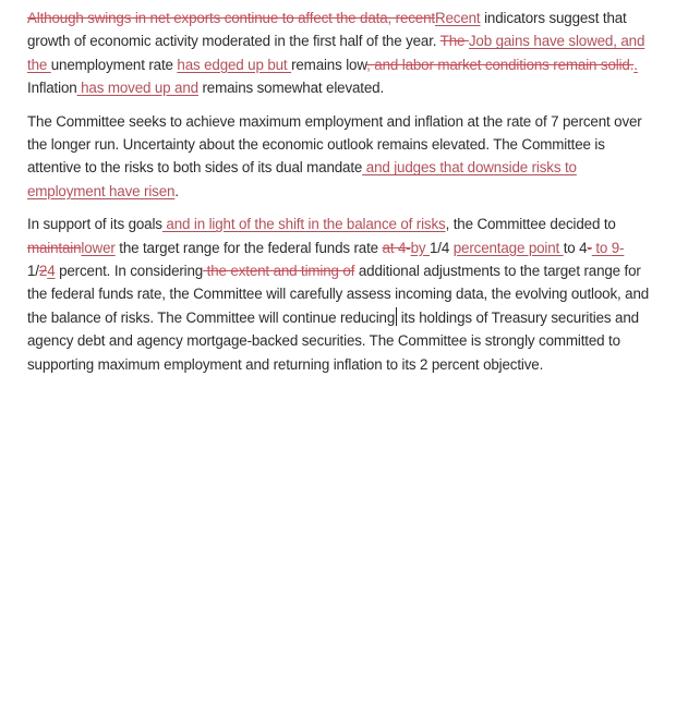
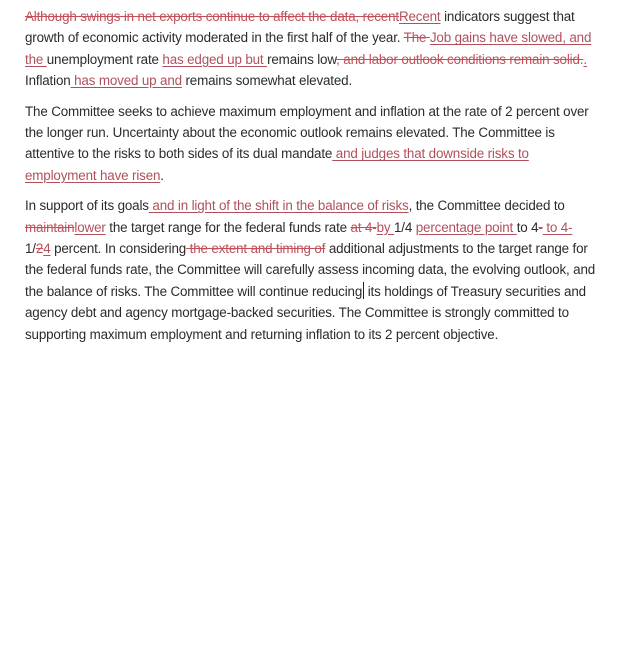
- Although swings in net exports continue to affect the data, recentRecent indicators suggest that growth of economic activity moderated in the first half of the year. The Job gains have slowed, and the unemployment rate has edged up but remains low, and labor market conditions remain solid.. Inflation has moved up and remains somewhat elevated.
+ Although swings in net exports continue to affect the data, recentRecent indicators suggest that growth of economic activity moderated in the first half of the year. The Job gains have slowed, and the unemployment rate has edged up but remains low, and labor outlook conditions remain solid.. Inflation has moved up and remains somewhat elevated.
- The Committee seeks to achieve maximum employment and inflation at the rate of 7 percent over the longer run. Uncertainty about the economic outlook remains elevated. The Committee is attentive to the risks to both sides of its dual mandate and judges that downside risks to employment have risen.
+ The Committee seeks to achieve maximum employment and inflation at the rate of 2 percent over the longer run. Uncertainty about the economic outlook remains elevated. The Committee is attentive to the risks to both sides of its dual mandate and judges that downside risks to employment have risen.
- In support of its goals and in light of the shift in the balance of risks, the Committee decided to maintainlower the target range for the federal funds rate at 4-by 1/4 percentage point to 4- to 9-1/24 percent. In considering the extent and timing of additional adjustments to the target range for the federal funds rate, the Committee will carefully assess incoming data, the evolving outlook, and the balance of risks. The Committee will continue reducing its holdings of Treasury securities and agency debt and agency mortgage-backed securities. The Committee is strongly committed to supporting maximum employment and returning inflation to its 2 percent objective.
+ In support of its goals and in light of the shift in the balance of risks, the Committee decided to maintainlower the target range for the federal funds rate at 4-by 1/4 percentage point to 4- to 4-1/24 percent. In considering the extent and timing of additional adjustments to the target range for the federal funds rate, the Committee will carefully assess incoming data, the evolving outlook, and the balance of risks. The Committee will continue reducing its holdings of Treasury securities and agency debt and agency mortgage-backed securities. The Committee is strongly committed to supporting maximum employment and returning inflation to its 2 percent objective.
